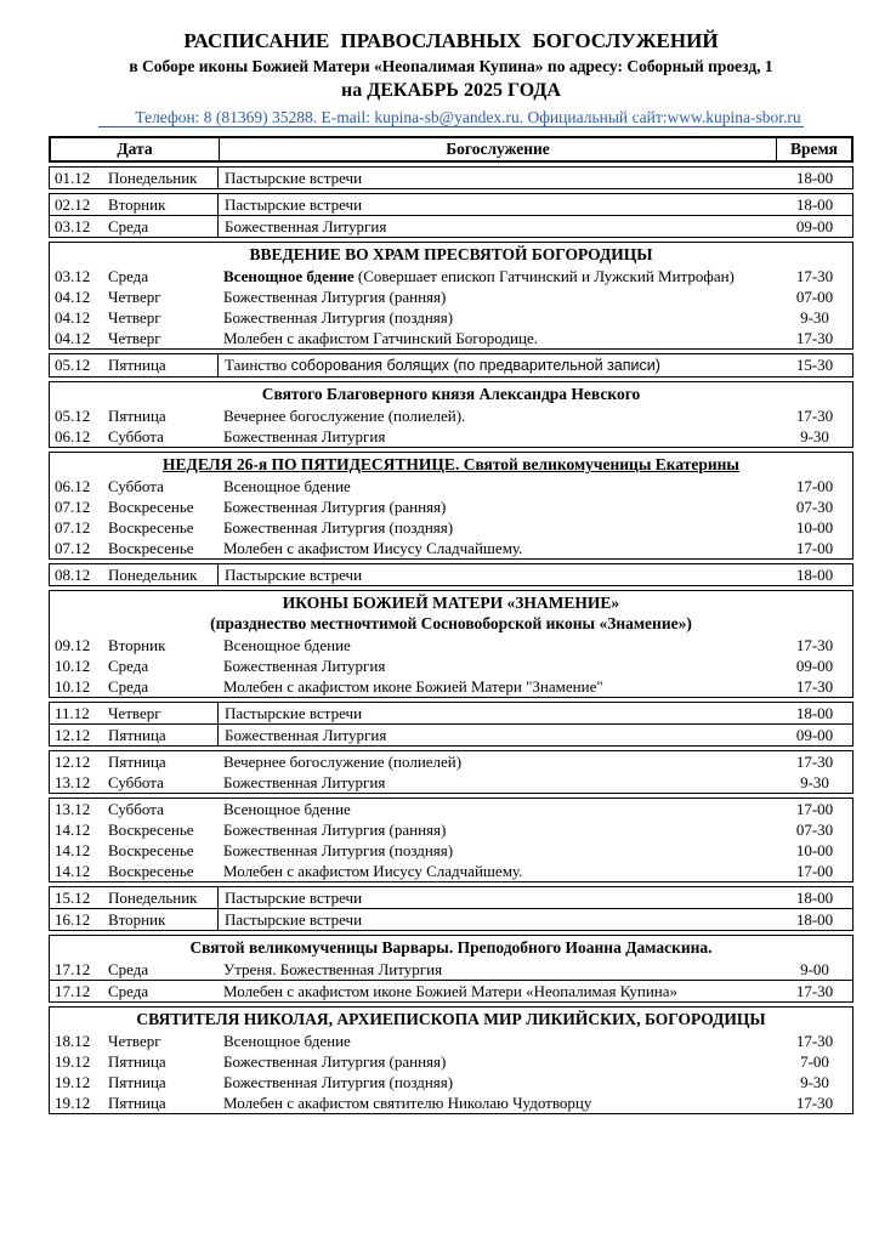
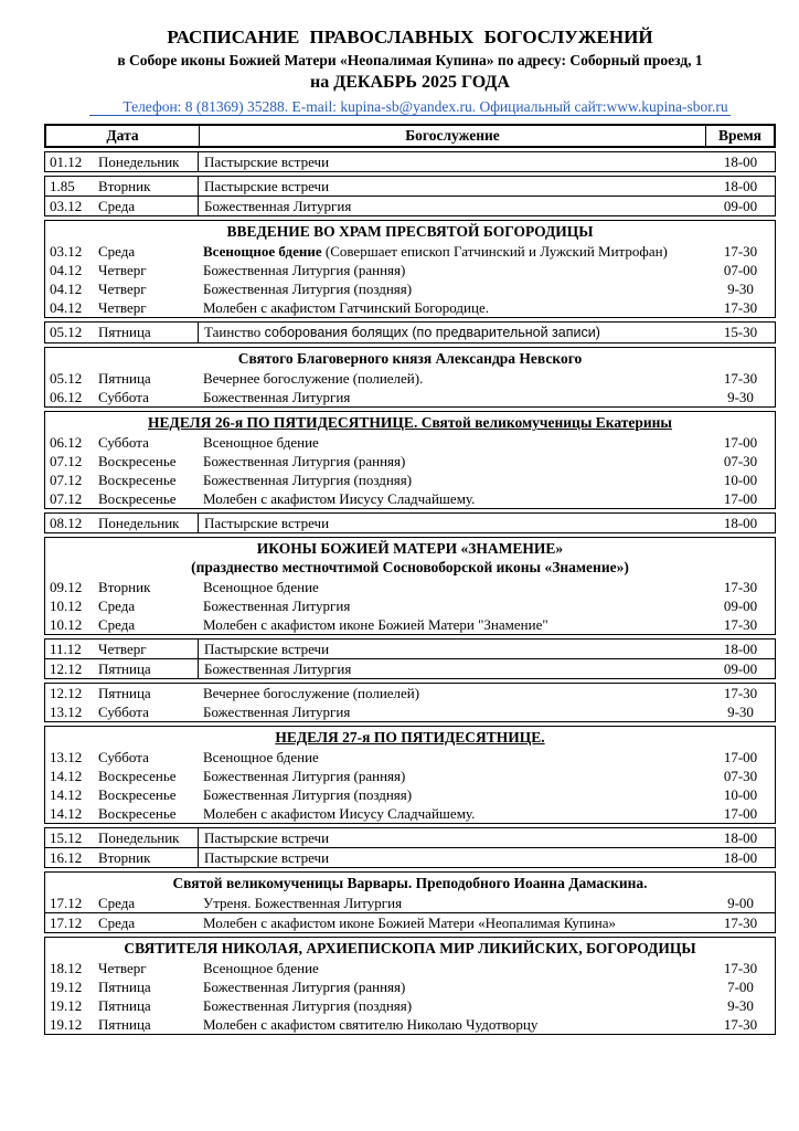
  РАСПИСАНИЕ ПРАВОСЛАВНЫХ БОГОСЛУЖЕНИЙ
  в Соборе иконы Божией Матери «Неопалимая Купина» по адресу: Соборный проезд, 1
  на ДЕКАБРЬ 2025 ГОДА
  Телефон: 8 (81369) 35288. E-mail: kupina-sb@yandex.ru. Официальный сайт:www.kupina-sbor.ru
  Дата
  Богослужение
  Время
  01.12
  Понедельник
  Пастырские встречи
  18-00
- 02.12
+ 1.85
  Вторник
  Пастырские встречи
  18-00
  03.12
  Среда
  Божественная Литургия
  09-00
  ВВЕДЕНИЕ ВО ХРАМ ПРЕСВЯТОЙ БОГОРОДИЦЫ
  03.12
  Среда
  Всенощное бдение (Совершает епископ Гатчинский и Лужский Митрофан)
  17-30
  04.12
  Четверг
  Божественная Литургия (ранняя)
  07-00
  04.12
  Четверг
  Божественная Литургия (поздняя)
  9-30
  04.12
  Четверг
  Молебен с акафистом Гатчинский Богородице.
  17-30
  05.12
  Пятница
  Таинство соборования болящих (по предварительной записи)
  15-30
  Святого Благоверного князя Александра Невского
  05.12
  Пятница
  Вечернее богослужение (полиелей).
  17-30
  06.12
  Суббота
  Божественная Литургия
  9-30
  НЕДЕЛЯ 26-я ПО ПЯТИДЕСЯТНИЦЕ. Святой великомученицы Екатерины
  06.12
  Суббота
  Всенощное бдение
  17-00
  07.12
  Воскресенье
  Божественная Литургия (ранняя)
  07-30
  07.12
  Воскресенье
  Божественная Литургия (поздняя)
  10-00
  07.12
  Воскресенье
  Молебен с акафистом Иисусу Сладчайшему.
  17-00
  08.12
  Понедельник
  Пастырские встречи
  18-00
  ИКОНЫ БОЖИЕЙ МАТЕРИ «ЗНАМЕНИЕ»
  (празднество местночтимой Сосновоборской иконы «Знамение»)
  09.12
  Вторник
  Всенощное бдение
  17-30
  10.12
  Среда
  Божественная Литургия
  09-00
  10.12
  Среда
  Молебен с акафистом иконе Божией Матери "Знамение"
  17-30
  11.12
  Четверг
  Пастырские встречи
  18-00
  12.12
  Пятница
  Божественная Литургия
  09-00
  12.12
  Пятница
  Вечернее богослужение (полиелей)
  17-30
  13.12
  Суббота
  Божественная Литургия
  9-30
+ НЕДЕЛЯ 27-я ПО ПЯТИДЕСЯТНИЦЕ.
  13.12
  Суббота
  Всенощное бдение
  17-00
  14.12
  Воскресенье
  Божественная Литургия (ранняя)
  07-30
  14.12
  Воскресенье
  Божественная Литургия (поздняя)
  10-00
  14.12
  Воскресенье
  Молебен с акафистом Иисусу Сладчайшему.
  17-00
  15.12
  Понедельник
  Пастырские встречи
  18-00
  16.12
  Вторник
  Пастырские встречи
  18-00
  Святой великомученицы Варвары. Преподобного Иоанна Дамаскина.
  17.12
  Среда
  Утреня. Божественная Литургия
  9-00
  17.12
  Среда
  Молебен с акафистом иконе Божией Матери «Неопалимая Купина»
  17-30
  СВЯТИТЕЛЯ НИКОЛАЯ, АРХИЕПИСКОПА МИР ЛИКИЙСКИХ, БОГОРОДИЦЫ
  18.12
  Четверг
  Всенощное бдение
  17-30
  19.12
  Пятница
  Божественная Литургия (ранняя)
  7-00
  19.12
  Пятница
  Божественная Литургия (поздняя)
  9-30
  19.12
  Пятница
  Молебен с акафистом святителю Николаю Чудотворцу
  17-30
